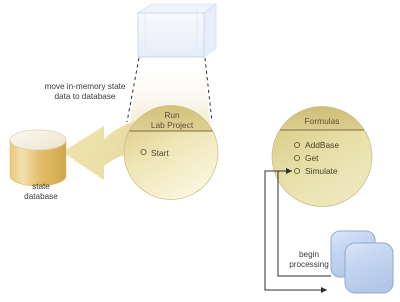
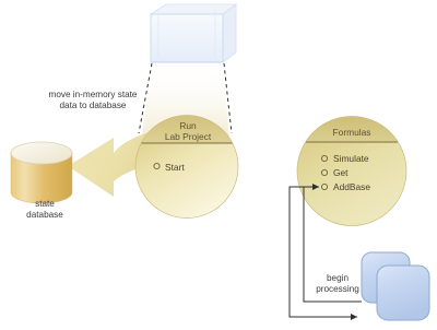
  move in-memory state
  data to database
  state
  database
  Run
  Lab Project
  Start
  Formulas
- AddBase
+ Simulate
  Get
- Simulate
+ AddBase
  begin
  processing
